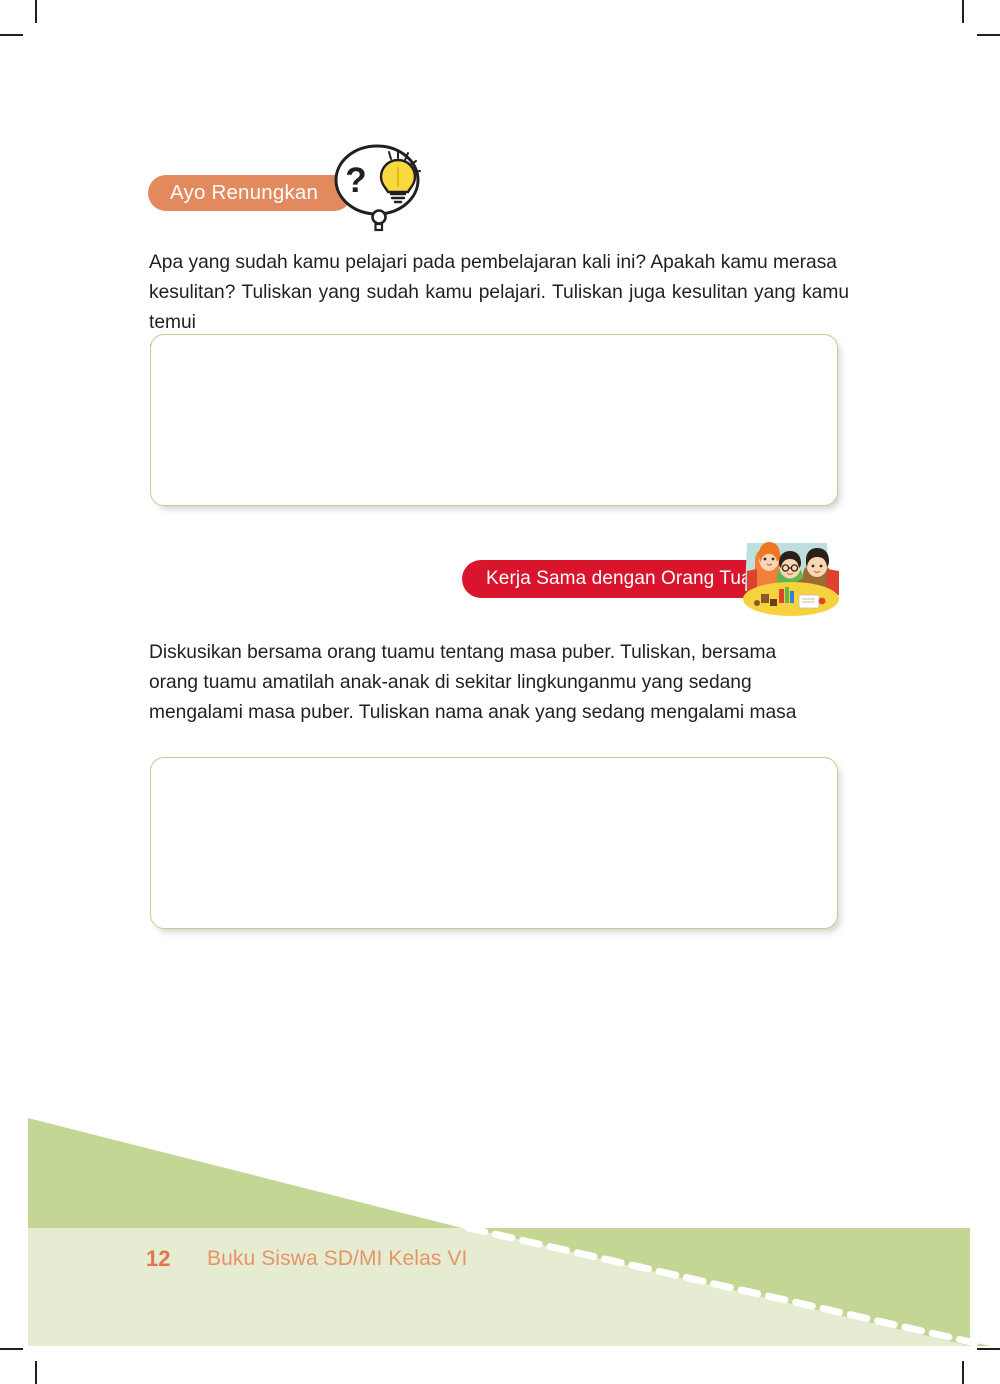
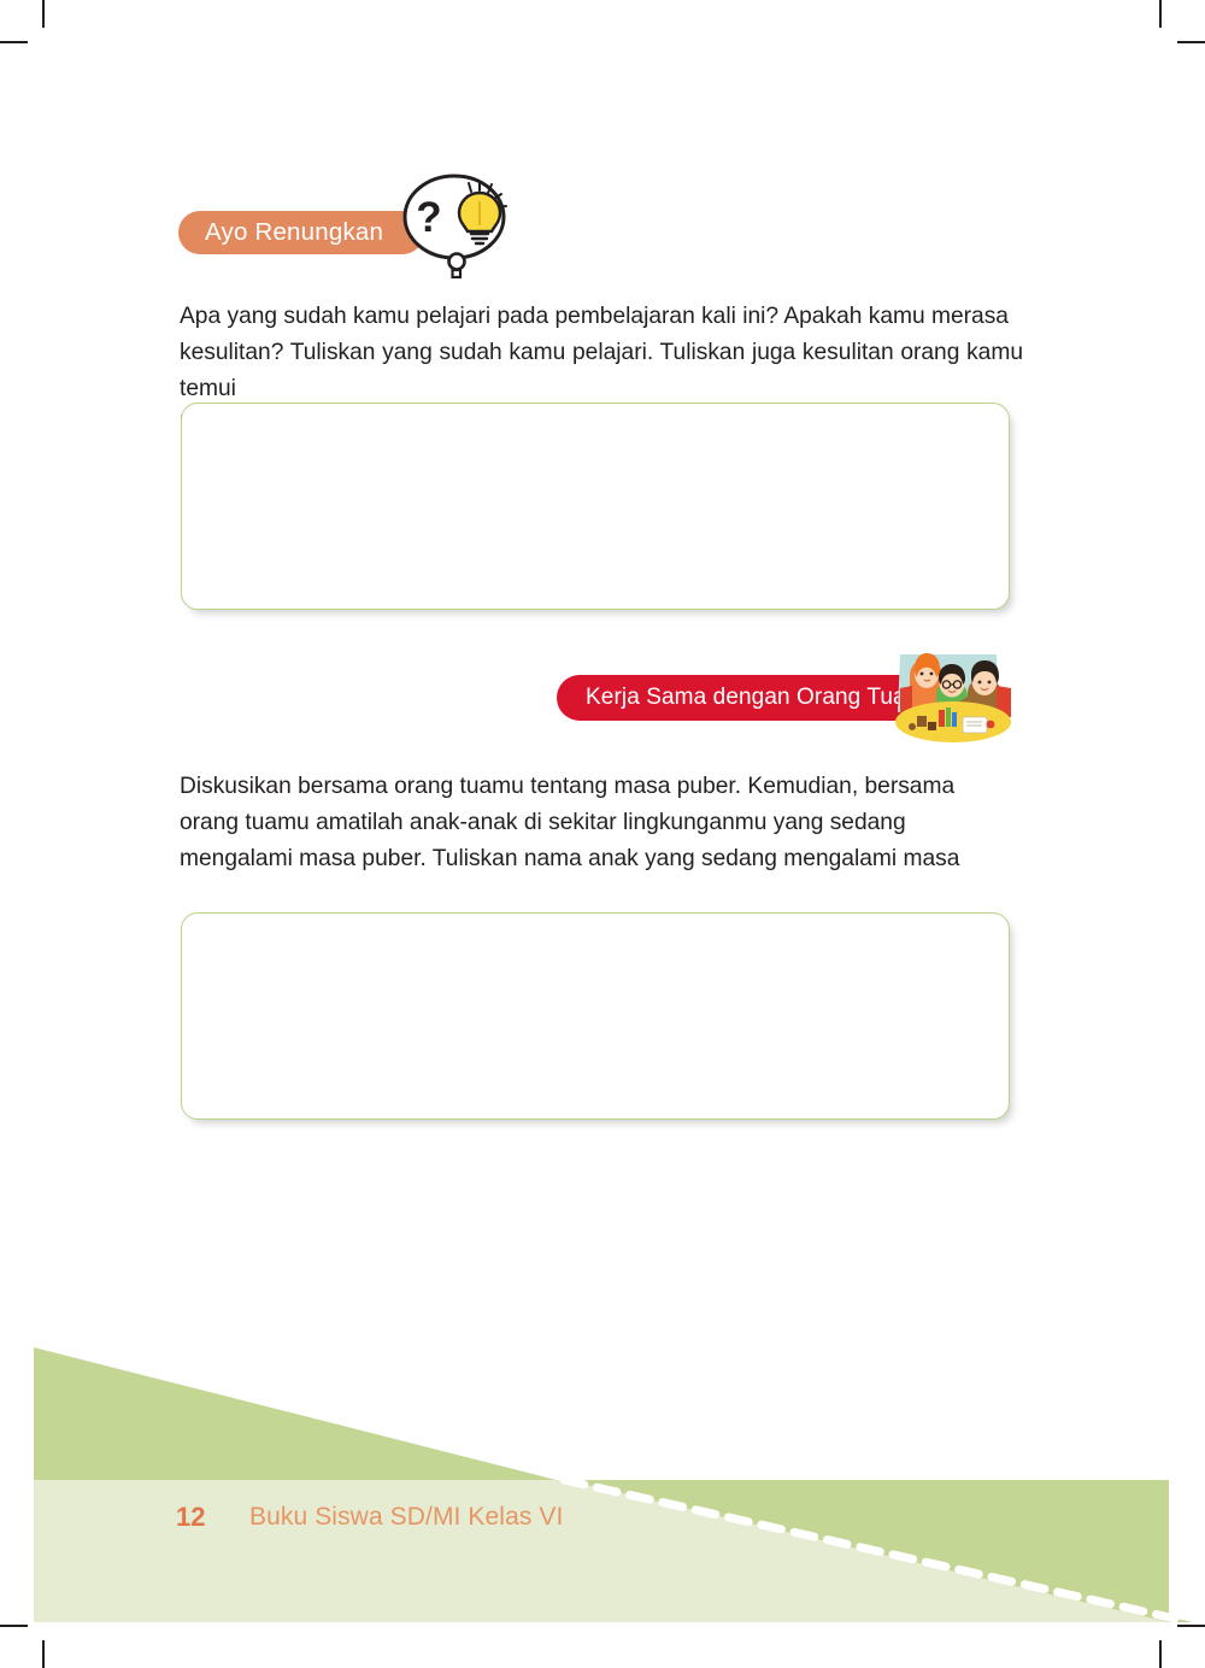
  Ayo Renungkan
  ?
  Apa yang sudah kamu pelajari pada pembelajaran kali ini? Apakah kamu merasa
- kesulitan? Tuliskan yang sudah kamu pelajari. Tuliskan juga kesulitan yang kamu temui
+ kesulitan? Tuliskan yang sudah kamu pelajari. Tuliskan juga kesulitan orang kamu temui
  Kerja Sama dengan Orang Tu
- Diskusikan bersama orang tuamu tentang masa puber. Tuliskan, bersama
+ Diskusikan bersama orang tuamu tentang masa puber. Kemudian, bersama
  orang tuamu amatilah anak-anak di sekitar lingkunganmu yang sedang
  mengalami masa puber. Tuliskan nama anak yang sedang mengalami masa
  12
  Buku Siswa SD/MI Kelas VI
